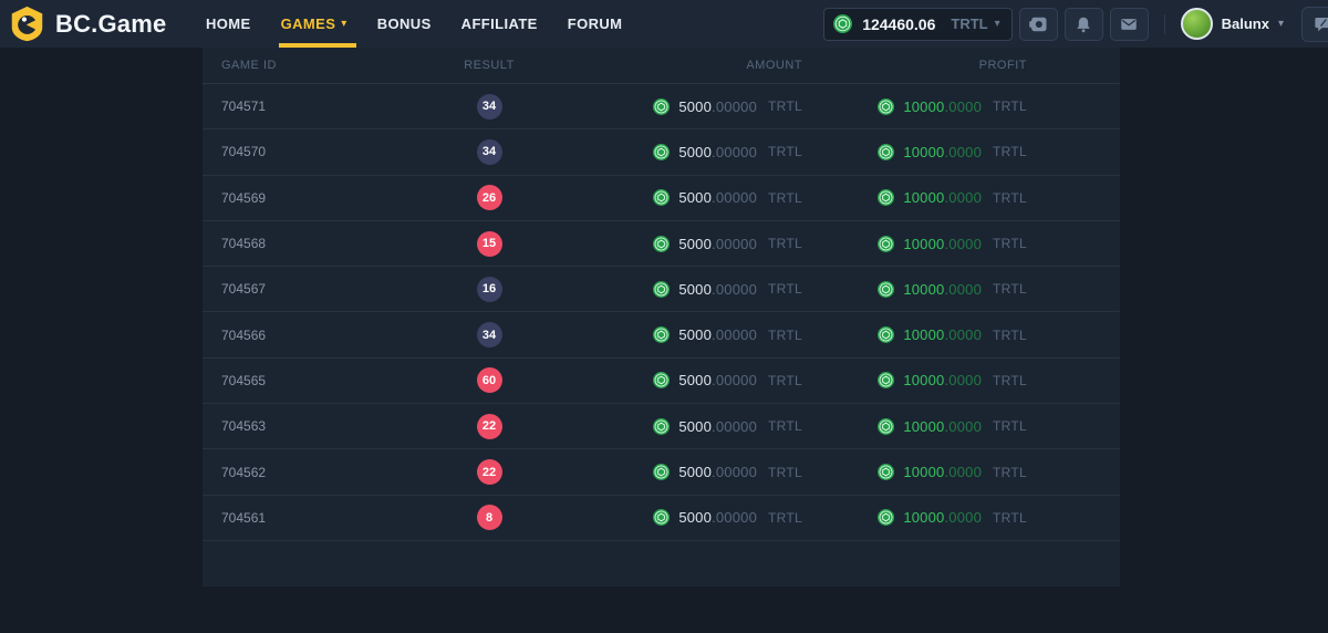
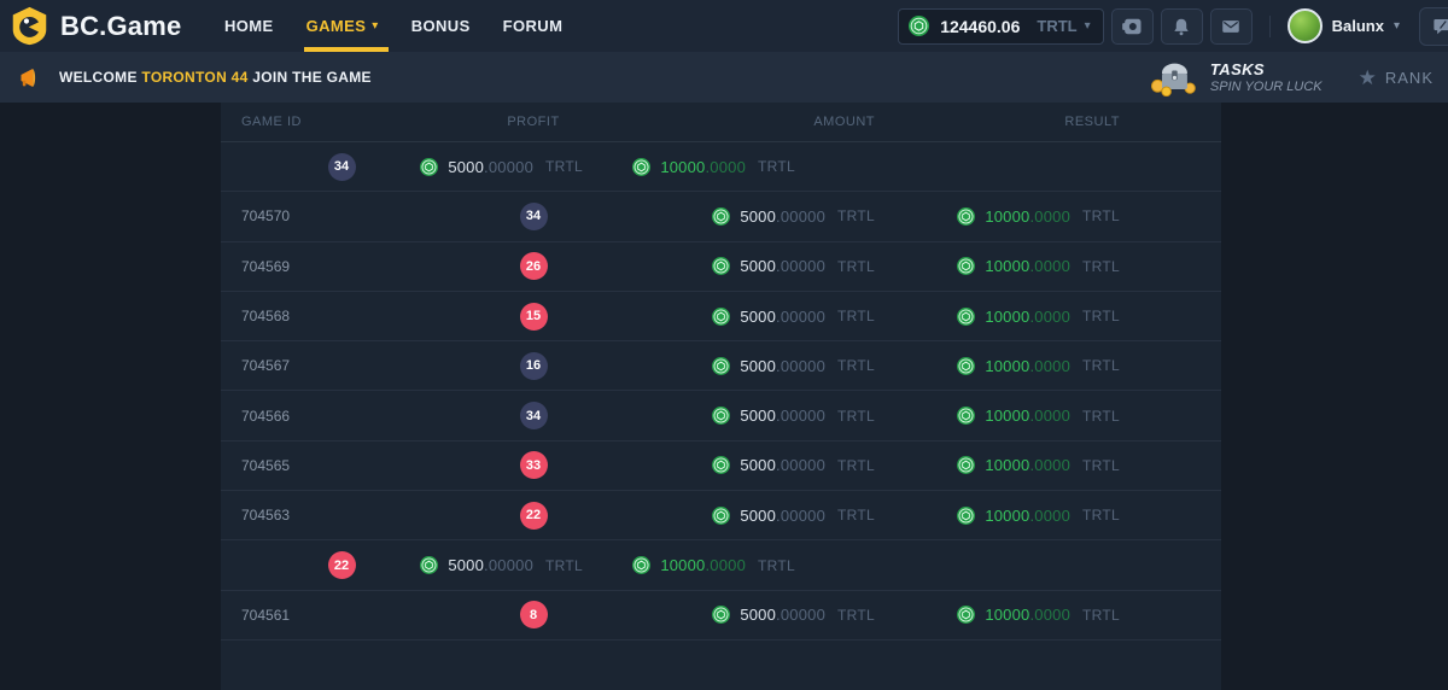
  BC.Game
  HOME
  GAMES
  ▾
  BONUS
- AFFILIATE
  FORUM
  124460.06
  TRTL
  ▾
  Balunx
  ▾
+ WELCOME TORONTON 44 JOIN THE GAME
+ TASKS
+ SPIN YOUR LUCK
+ ★
+ RANK
  GAME ID
- RESULT
+ PROFIT
  AMOUNT
- PROFIT
+ RESULT
- 704571
  34
  5000.00000
  TRTL
  10000.0000
  TRTL
  704570
  34
  5000.00000
  TRTL
  10000.0000
  TRTL
  704569
  26
  5000.00000
  TRTL
  10000.0000
  TRTL
  704568
  15
  5000.00000
  TRTL
  10000.0000
  TRTL
  704567
  16
  5000.00000
  TRTL
  10000.0000
  TRTL
  704566
  34
  5000.00000
  TRTL
  10000.0000
  TRTL
  704565
- 60
+ 33
  5000.00000
  TRTL
  10000.0000
  TRTL
  704563
  22
  5000.00000
  TRTL
  10000.0000
  TRTL
- 704562
  22
  5000.00000
  TRTL
  10000.0000
  TRTL
  704561
  8
  5000.00000
  TRTL
  10000.0000
  TRTL
